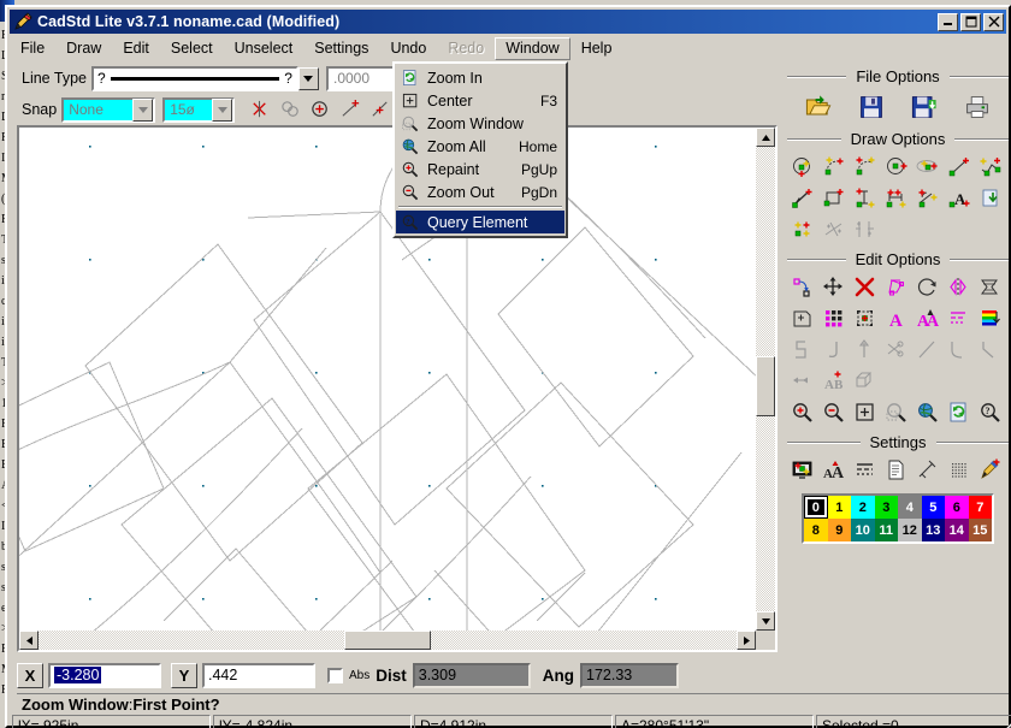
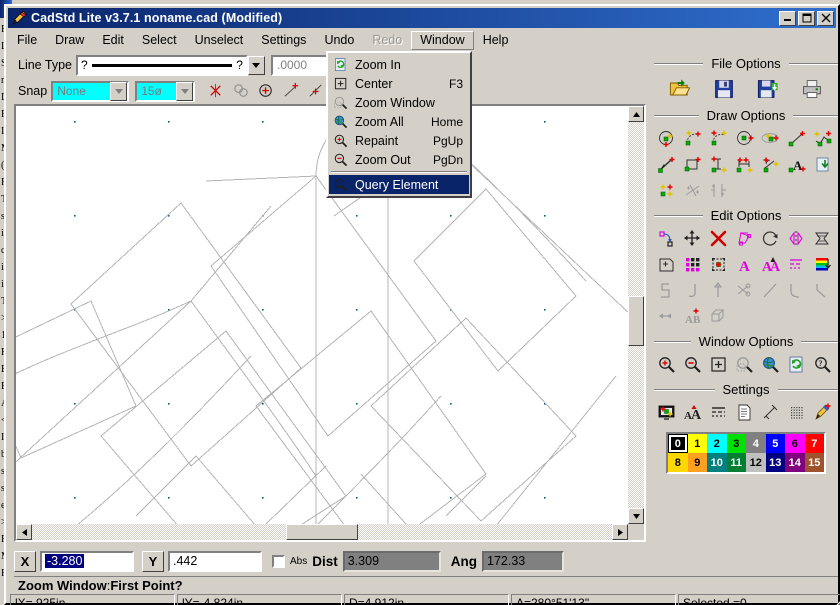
  I
  (
  s
  I
  s
  s
  CadStd Lite v3.7.1 noname.cad (Modified)
  File
  Draw
  Edit
  Select
  Unselect
  Settings
  Undo
  Redo
  Window
  Help
  Line Type
  ?
  ?
  .0000
  Snap
  None
  15ø
  File Options
  Draw Options
  A
  Edit Options
  A
  A
  A
  AB
+ Window Options
  ?
  Settings
  A
  A
  0
  1
  2
  3
  4
  5
  6
  7
  8
  9
  10
  11
  12
  13
  14
  15
  X
  -3.280
  Y
  .442
  Abs
  Dist
  3.309
  Ang
  172.33
  Zoom Window
  :
  First Point?
  lX=.925in
  lY=-4.824in
  D=4.912in
  A=280°51'13"
  Selected =0
  Zoom In
  Center
  F3
  Zoom Window
  Zoom All
  Home
  Repaint
  PgUp
  Zoom Out
  PgDn
  Query Element
